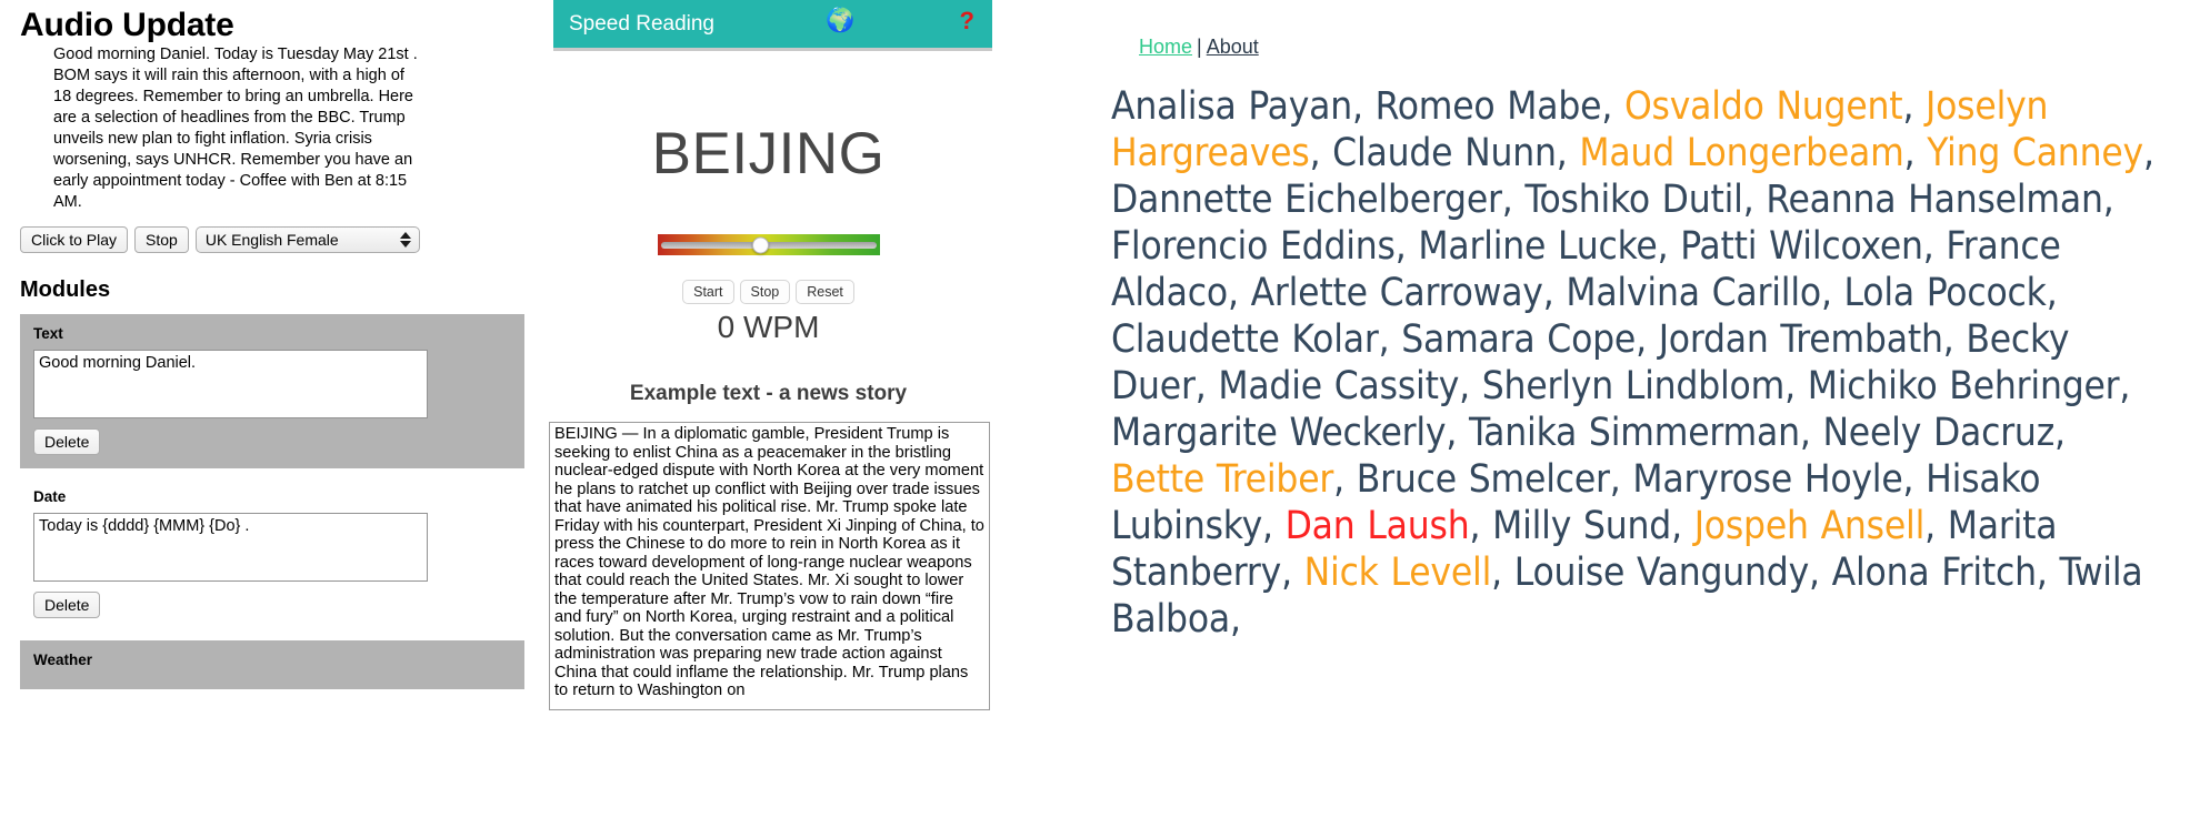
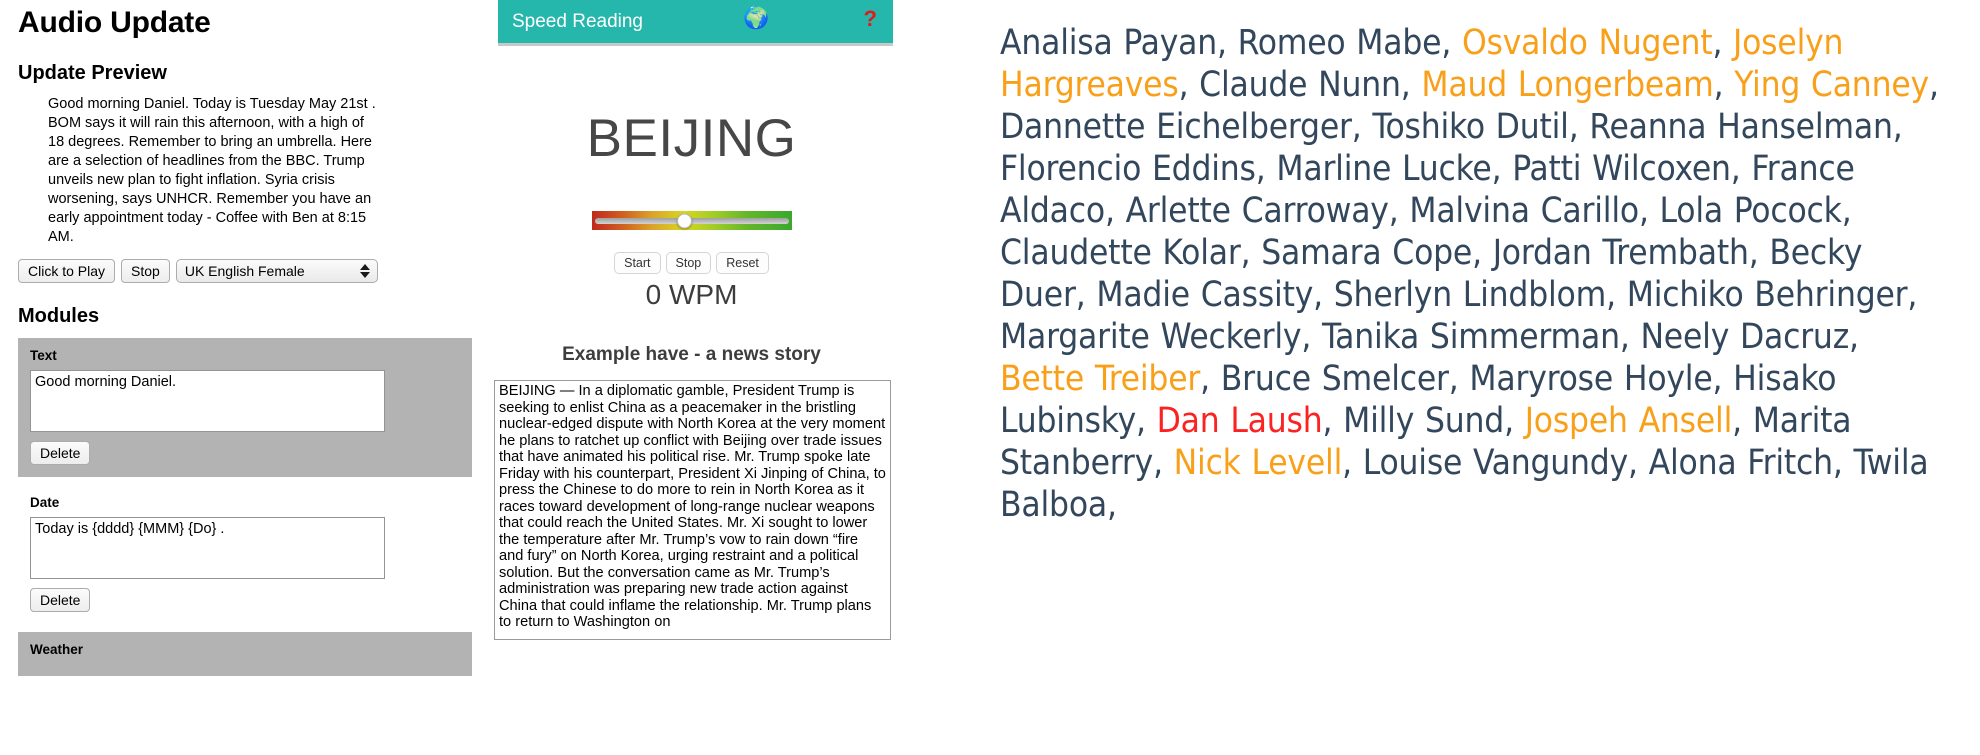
  Audio Update
+ Update Preview
  Good morning Daniel. Today is Tuesday May 21st . BOM says it will rain this afternoon, with a high of 18 degrees. Remember to bring an umbrella. Here are a selection of headlines from the BBC. Trump unveils new plan to fight inflation. Syria crisis worsening, says UNHCR. Remember you have an early appointment today - Coffee with Ben at 8:15 AM.
  Click to Play
  Stop
  UK English Female
  Modules
  Text
  Good morning Daniel.
  Delete
  Date
  Today is {dddd} {MMM} {Do} .
  Delete
  Weather
  Speed Reading
  🌍
  ?
  BEIJING
  Start
  Stop
  Reset
  0 WPM
- Example text - a news story
+ Example have - a news story
- Home | About
  Analisa Payan, Romeo Mabe, Osvaldo Nugent, Joselyn Hargreaves, Claude Nunn, Maud Longerbeam, Ying Canney, Dannette Eichelberger, Toshiko Dutil, Reanna Hanselman, Florencio Eddins, Marline Lucke, Patti Wilcoxen, France Aldaco, Arlette Carroway, Malvina Carillo, Lola Pocock, Claudette Kolar, Samara Cope, Jordan Trembath, Becky Duer, Madie Cassity, Sherlyn Lindblom, Michiko Behringer, Margarite Weckerly, Tanika Simmerman, Neely Dacruz, Bette Treiber, Bruce Smelcer, Maryrose Hoyle, Hisako Lubinsky, Dan Laush, Milly Sund, Jospeh Ansell, Marita Stanberry, Nick Levell, Louise Vangundy, Alona Fritch, Twila Balboa,
